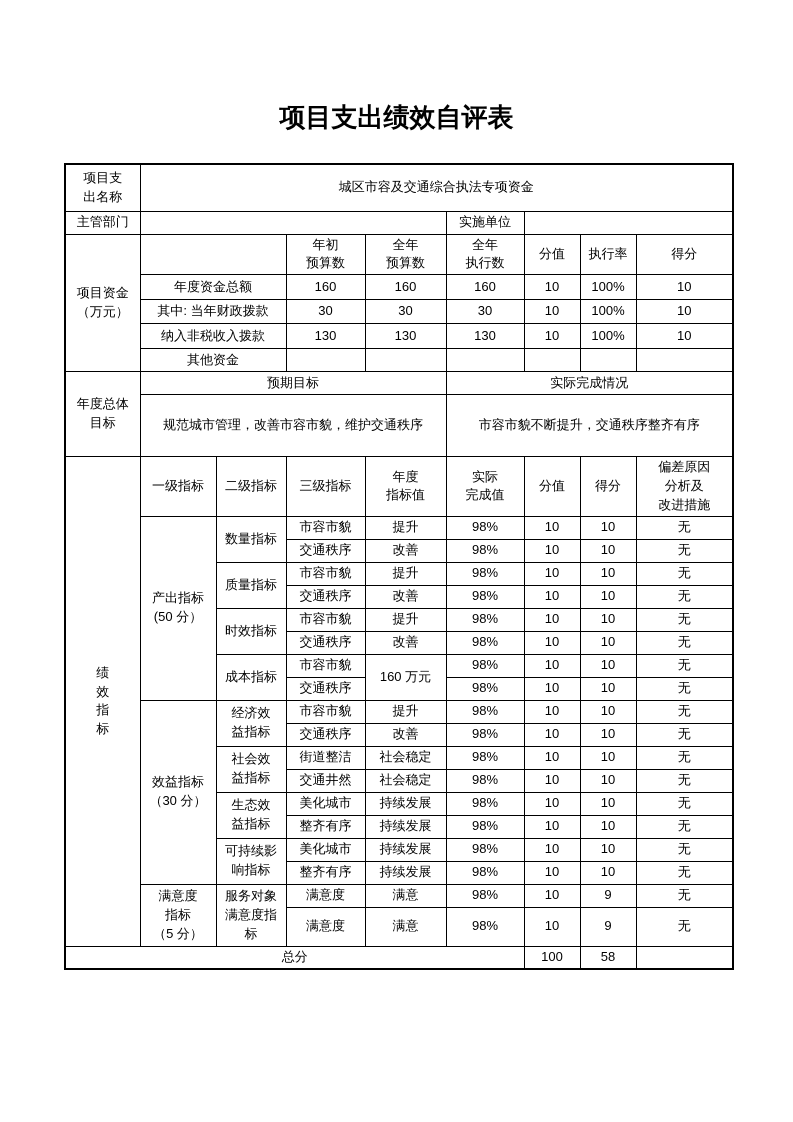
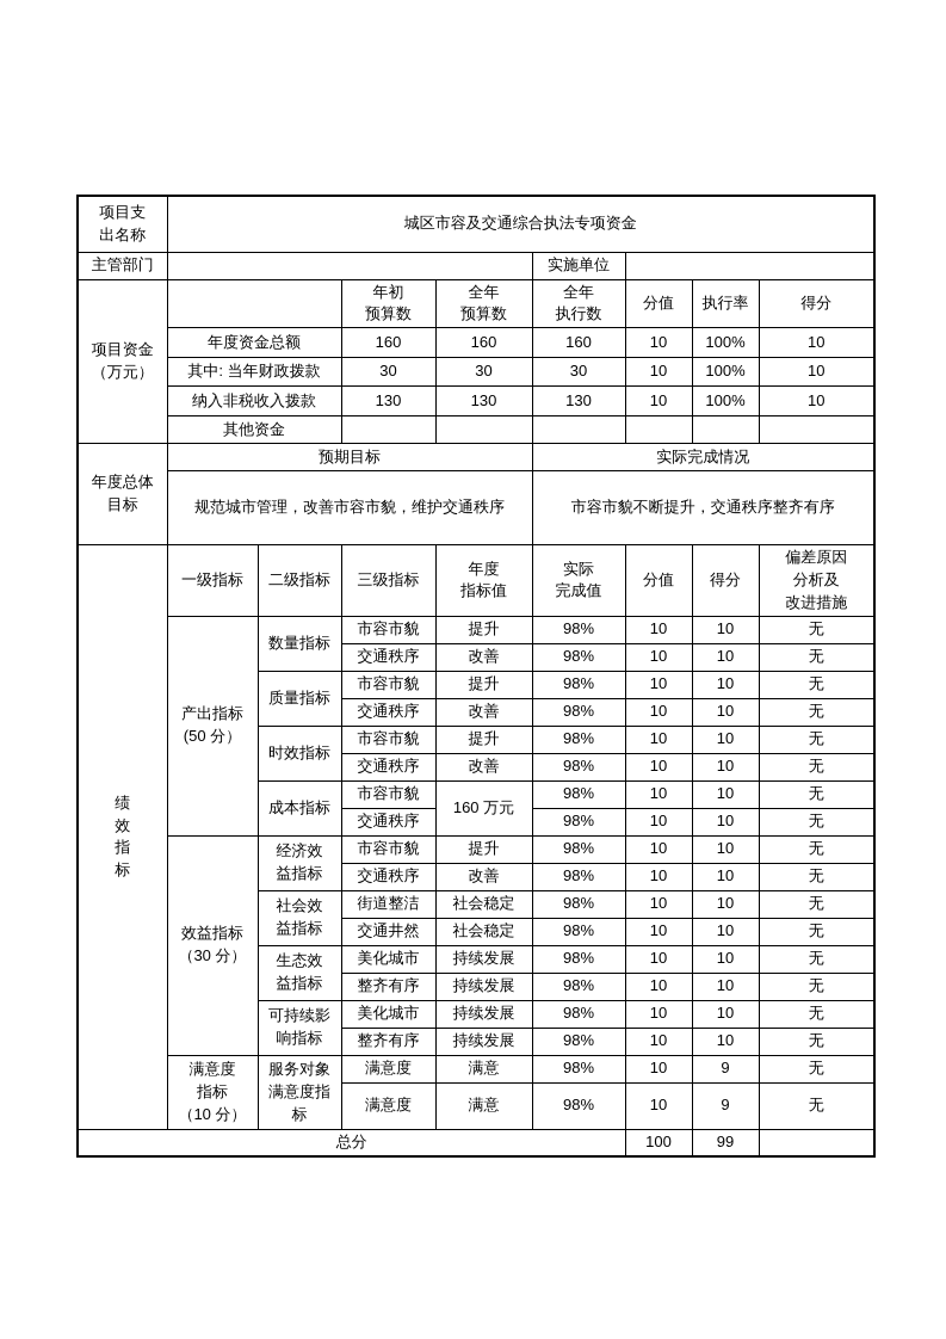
- 项目支出绩效自评表
  项目支 出名称	城区市容及交通综合执法专项资金
  主管部门		实施单位
  项目资金 （万元）		年初 预算数	全年 预算数	全年 执行数	分值	执行率	得分
  年度资金总额	160	160	160	10	100%	10
  其中: 当年财政拨款	30	30	30	10	100%	10
  纳入非税收入拨款	130	130	130	10	100%	10
  其他资金
  年度总体 目标	预期目标	实际完成情况
  规范城市管理，改善市容市貌，维护交通秩序	市容市貌不断提升，交通秩序整齐有序
  绩 效 指 标	一级指标	二级指标	三级指标	年度 指标值	实际 完成值	分值	得分	偏差原因 分析及 改进措施
  产出指标 (50 分）	数量指标	市容市貌	提升	98%	10	10	无
  交通秩序	改善	98%	10	10	无
  质量指标	市容市貌	提升	98%	10	10	无
  交通秩序	改善	98%	10	10	无
  时效指标	市容市貌	提升	98%	10	10	无
  交通秩序	改善	98%	10	10	无
  成本指标	市容市貌	160 万元	98%	10	10	无
  交通秩序	98%	10	10	无
  效益指标 （30 分）	经济效 益指标	市容市貌	提升	98%	10	10	无
  交通秩序	改善	98%	10	10	无
  社会效 益指标	街道整洁	社会稳定	98%	10	10	无
  交通井然	社会稳定	98%	10	10	无
  生态效 益指标	美化城市	持续发展	98%	10	10	无
  整齐有序	持续发展	98%	10	10	无
  可持续影 响指标	美化城市	持续发展	98%	10	10	无
  整齐有序	持续发展	98%	10	10	无
- 满意度 指标 （5 分）	服务对象 满意度指 标	满意度	满意	98%	10	9	无
+ 满意度 指标 （10 分）	服务对象 满意度指 标	满意度	满意	98%	10	9	无
  满意度	满意	98%	10	9	无
- 总分	100	58
+ 总分	100	99
